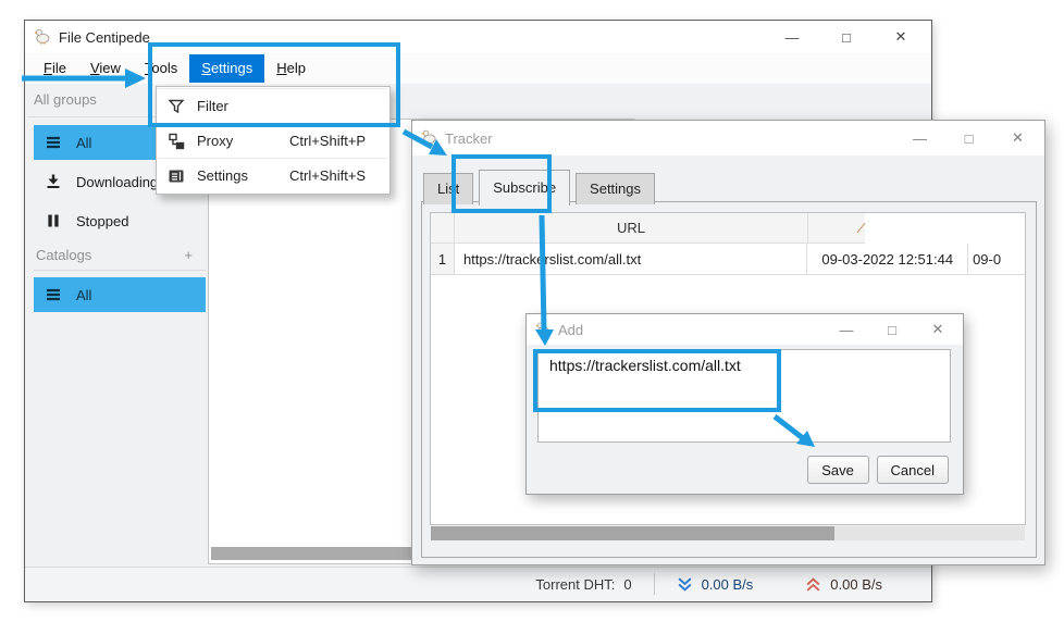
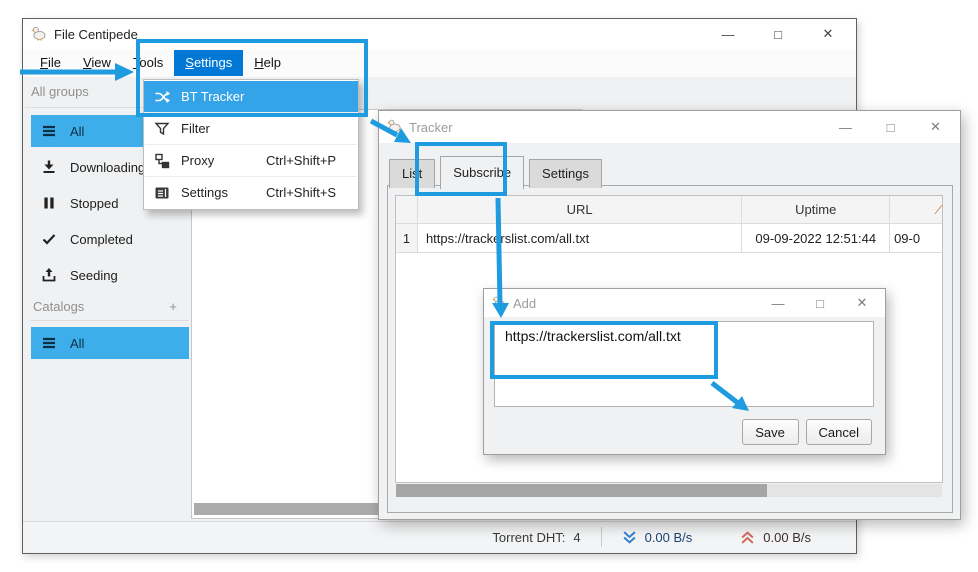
  File Centipede
  —
  □
  ✕
  File
  View
  Tools
  Settings
  Help
  All groups
  All
  Downloading
  Stopped
+ Completed
+ Seeding
  Catalogs
  +
  All
  Torrent DHT:
- 0
+ 4
  0.00 B/s
  0.00 B/s
+ BT Tracker
  Filter
  Proxy
  Ctrl+Shift+P
  Settings
  Ctrl+Shift+S
  Tracker
  —
  □
  ✕
  List
  Subscribe
  Settings
  URL
+ Uptime
  ⁄
  1
  https://trackrslist.com/all.txt
- 09-03-2022 12:51:44
+ 09-09-2022 12:51:44
  09-0
  Add
  —
  □
  ✕
  https://trackerslist.com/all.txt
  Save
  Cancel
